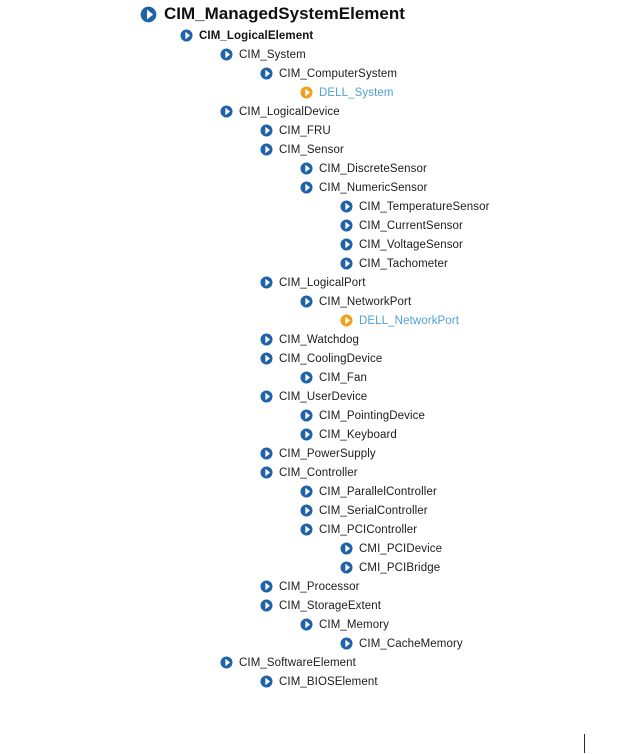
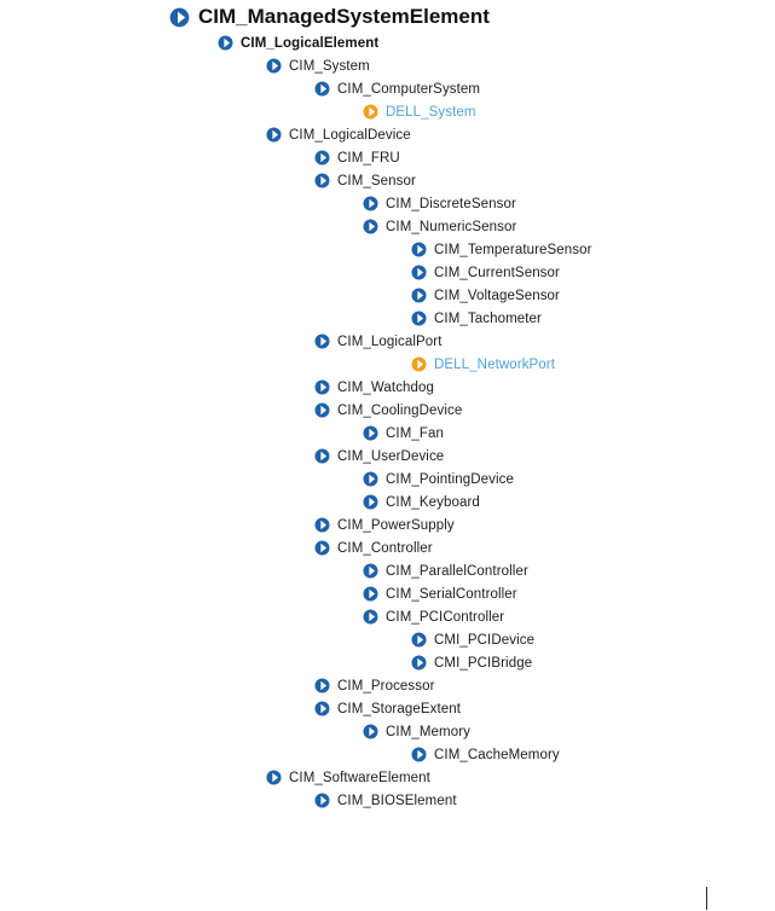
  CIM_ManagedSystemElement
  CIM_LogicalElement
  CIM_System
  CIM_ComputerSystem
  DELL_System
  CIM_LogicalDevice
  CIM_FRU
  CIM_Sensor
  CIM_DiscreteSensor
  CIM_NumericSensor
  CIM_TemperatureSensor
  CIM_CurrentSensor
  CIM_VoltageSensor
  CIM_Tachometer
  CIM_LogicalPort
- CIM_NetworkPort
  DELL_NetworkPort
  CIM_Watchdog
  CIM_CoolingDevice
  CIM_Fan
  CIM_UserDevice
  CIM_PointingDevice
  CIM_Keyboard
  CIM_PowerSupply
  CIM_Controller
  CIM_ParallelController
  CIM_SerialController
  CIM_PCIController
  CMI_PCIDevice
  CMI_PCIBridge
  CIM_Processor
  CIM_StorageExtent
  CIM_Memory
  CIM_CacheMemory
  CIM_SoftwareElement
  CIM_BIOSElement
